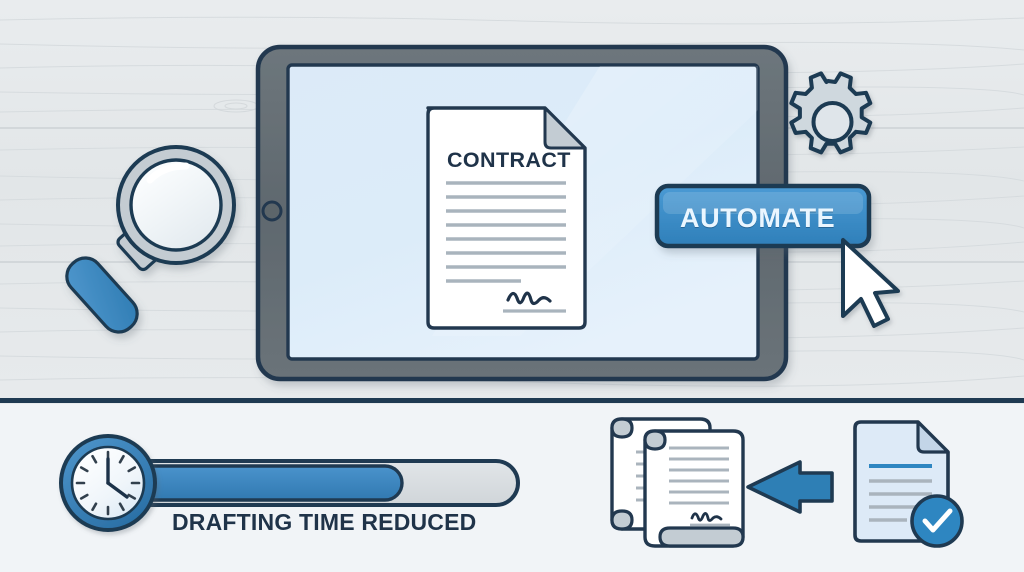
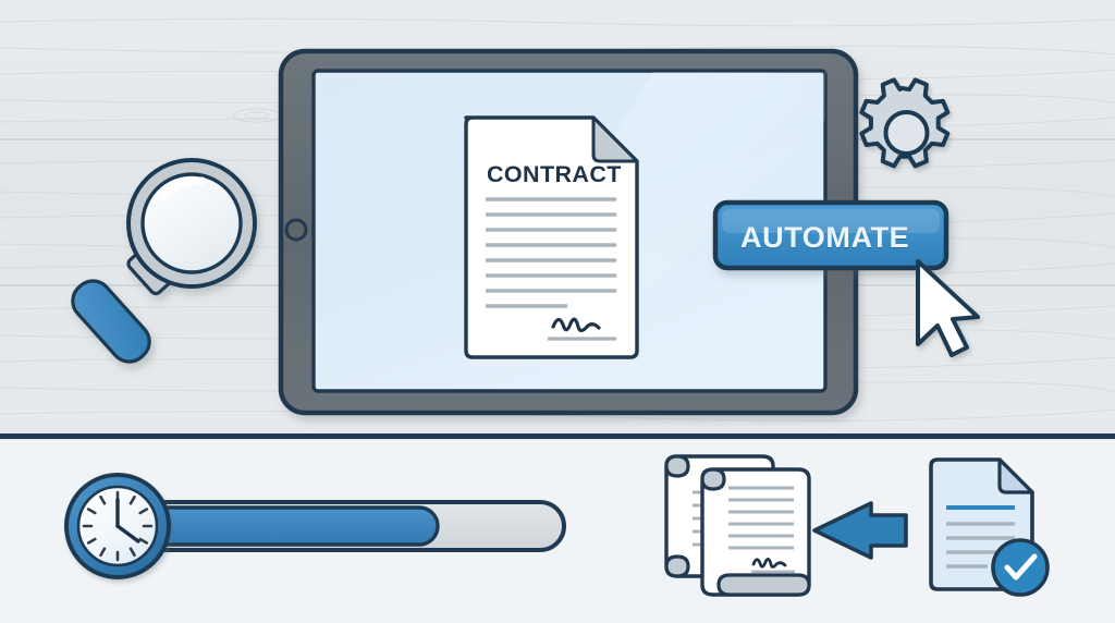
  CONTRACT
  AUTOMATE
- DRAFTING TIME REDUCED
